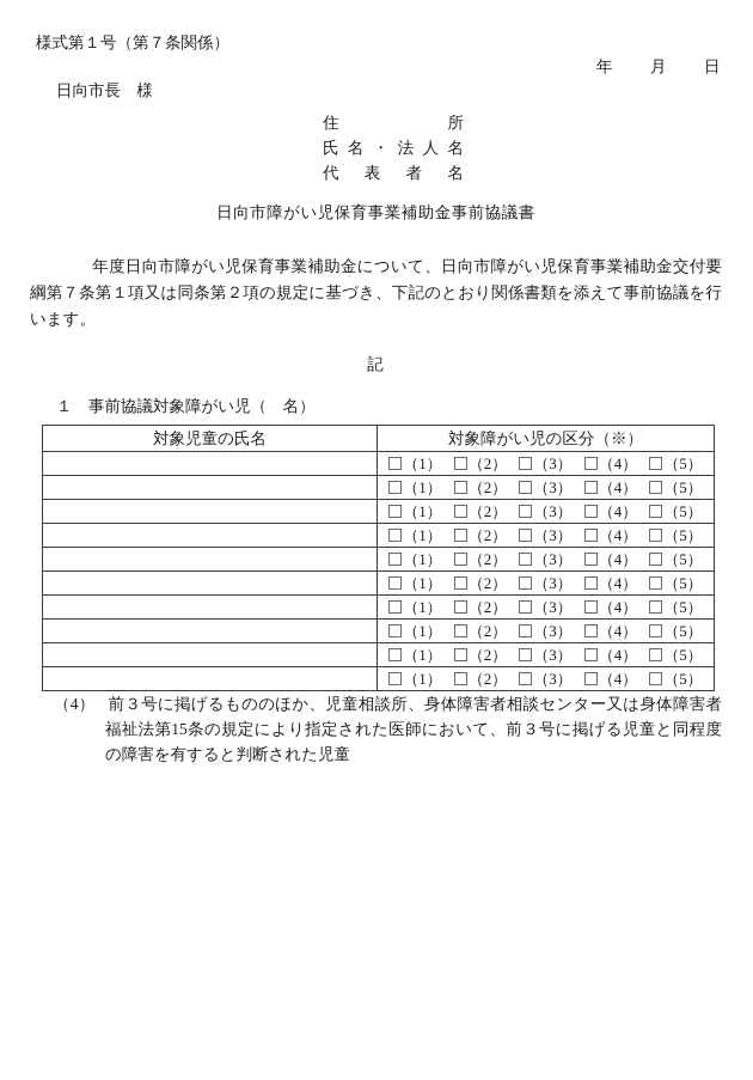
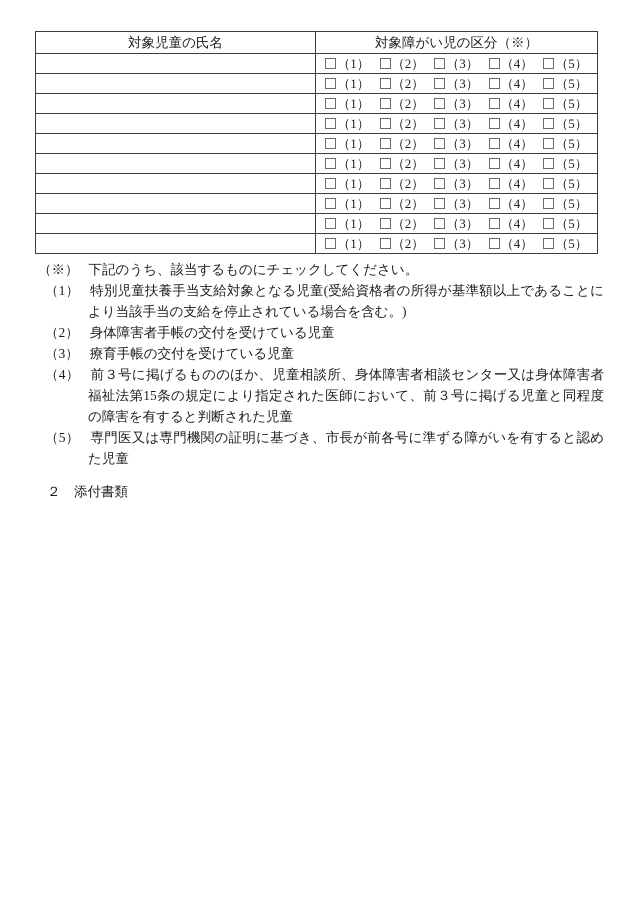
- 様式第１号（第７条関係）
- 年 月 日
- 日向市長 様
- 住所
- 氏名・法人名
- 代表者名
- 日向市障がい児保育事業補助金事前協議書
- 年度日向市障がい児保育事業補助金について、日向市障がい児保育事業補助金交付要綱第７条第１項又は同条第２項の規定に基づき、下記のとおり関係書類を添えて事前協議を行います。
- 記
- １ 事前協議対象障がい児（ 名）
  対象児童の氏名	対象障がい児の区分（※）
  	（1） （2） （3） （4） （5）
  	（1） （2） （3） （4） （5）
  	（1） （2） （3） （4） （5）
  	（1） （2） （3） （4） （5）
  	（1） （2） （3） （4） （5）
  	（1） （2） （3） （4） （5）
  	（1） （2） （3） （4） （5）
  	（1） （2） （3） （4） （5）
  	（1） （2） （3） （4） （5）
  	（1） （2） （3） （4） （5）
+ （※） 下記のうち、該当するものにチェックしてください。
+ （1） 特別児童扶養手当支給対象となる児童(受給資格者の所得が基準額以上であることにより当該手当の支給を停止されている場合を含む。)
+ （2） 身体障害者手帳の交付を受けている児童
+ （3） 療育手帳の交付を受けている児童
  （4） 前３号に掲げるもののほか、児童相談所、身体障害者相談センター又は身体障害者福祉法第15条の規定により指定された医師において、前３号に掲げる児童と同程度の障害を有すると判断された児童
+ （5） 専門医又は専門機関の証明に基づき、市長が前各号に準ずる障がいを有すると認めた児童
+ ２ 添付書類
